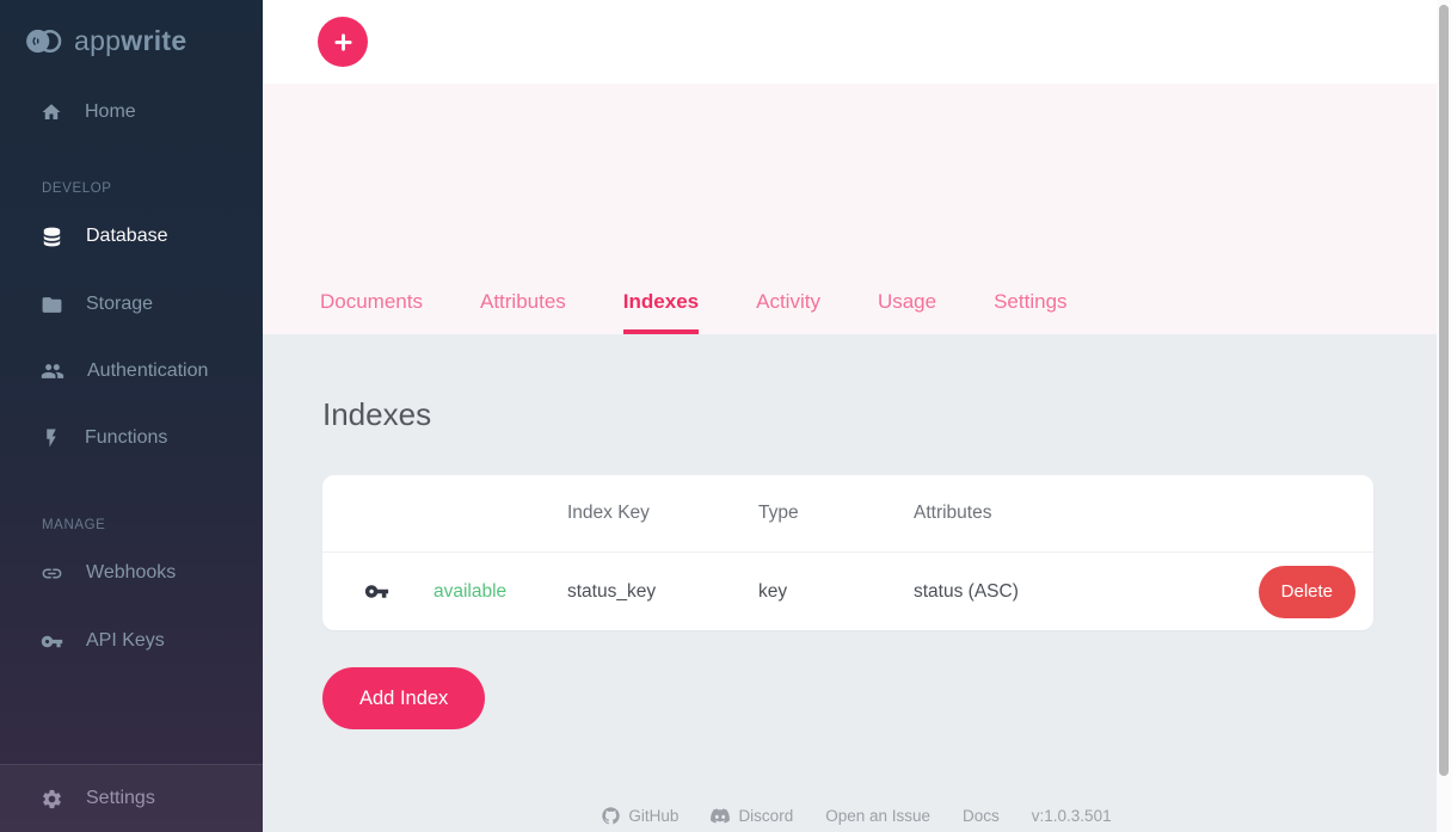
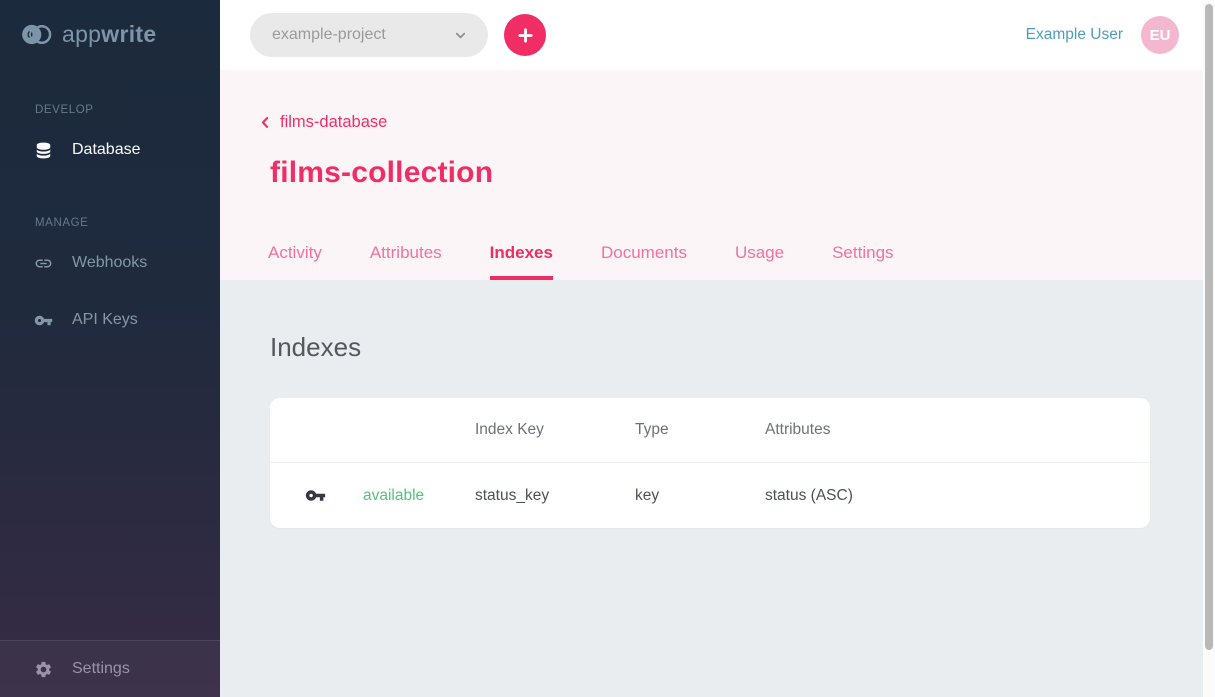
  appwrite
- Home
  DEVELOP
  Database
- Storage
- Authentication
- Functions
  MANAGE
  Webhooks
  API Keys
  Settings
+ example-project
+ Example User
+ EU
+ films-database
+ films-collection
- Documents
+ Activity
  Attributes
  Indexes
- Activity
+ Documents
  Usage
  Settings
  Indexes
  Index Key
  Type
  Attributes
  available
  status_key
  key
  status (ASC)
- Delete
- Add Index
- GitHub
- Discord
- Open an Issue
- Docs
- v:1.0.3.501
